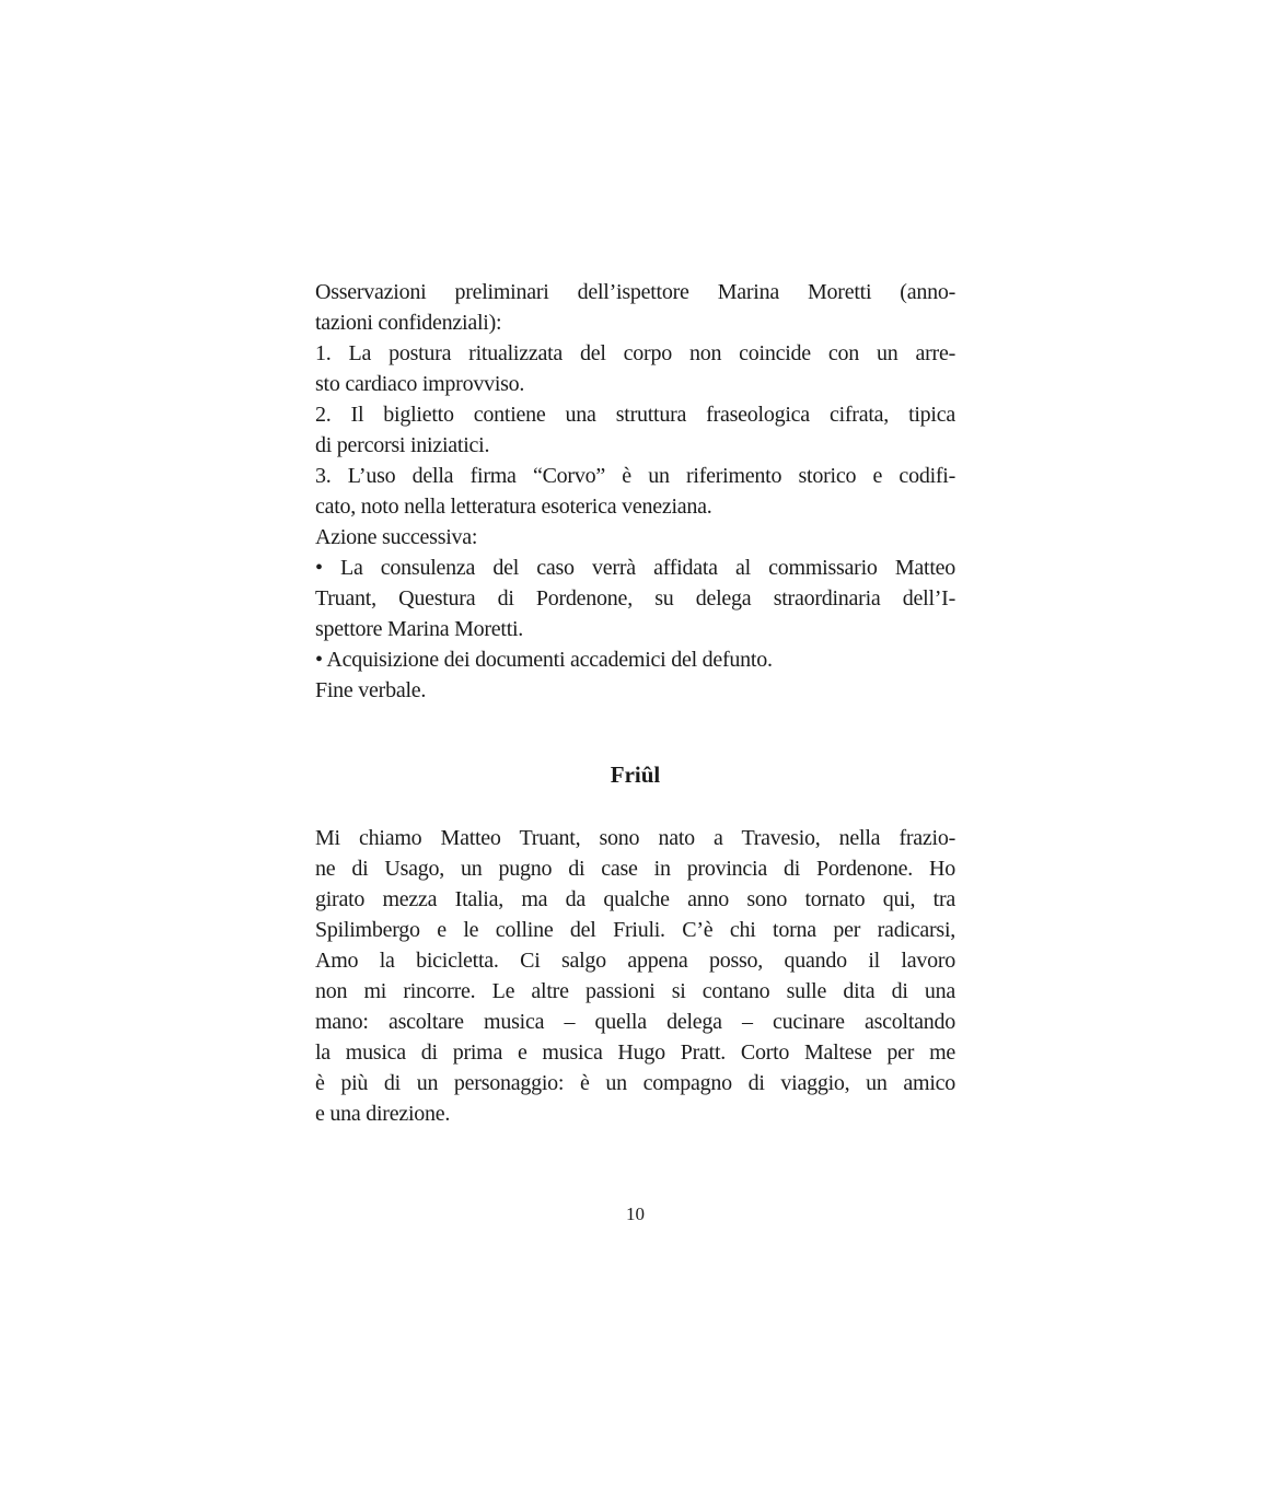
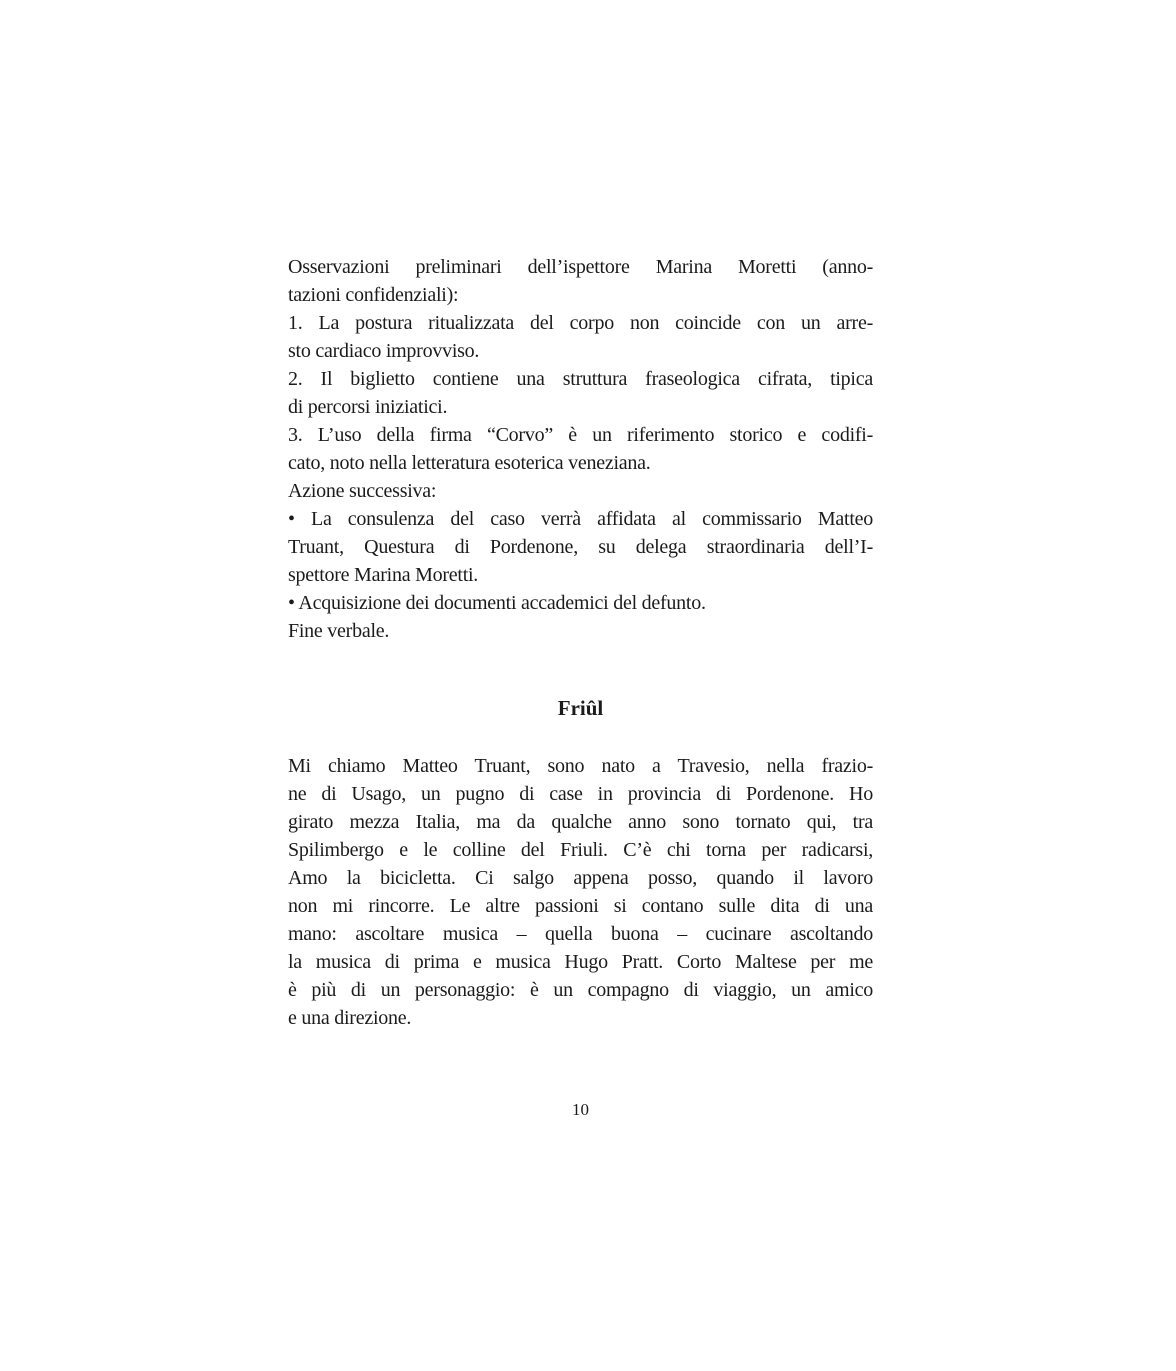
  Osservazioni preliminari dell’ispettore Marina Moretti (anno-
  tazioni confidenziali):
  1. La postura ritualizzata del corpo non coincide con un arre-
  sto cardiaco improvviso.
  2. Il biglietto contiene una struttura fraseologica cifrata, tipica
  di percorsi iniziatici.
  3. L’uso della firma “Corvo” è un riferimento storico e codifi-
  cato, noto nella letteratura esoterica veneziana.
  Azione successiva:
  • La consulenza del caso verrà affidata al commissario Matteo
  Truant, Questura di Pordenone, su delega straordinaria dell’I-
  spettore Marina Moretti.
  • Acquisizione dei documenti accademici del defunto.
  Fine verbale.
  Friûl
  Mi chiamo Matteo Truant, sono nato a Travesio, nella frazio-
  ne di Usago, un pugno di case in provincia di Pordenone. Ho
  girato mezza Italia, ma da qualche anno sono tornato qui, tra
  Spilimbergo e le colline del Friuli. C’è chi torna per radicarsi,
  Amo la bicicletta. Ci salgo appena posso, quando il lavoro
  non mi rincorre. Le altre passioni si contano sulle dita di una
- mano: ascoltare musica – quella delega – cucinare ascoltando
+ mano: ascoltare musica – quella buona – cucinare ascoltando
  la musica di prima e musica Hugo Pratt. Corto Maltese per me
  è più di un personaggio: è un compagno di viaggio, un amico
  e una direzione.
  10
